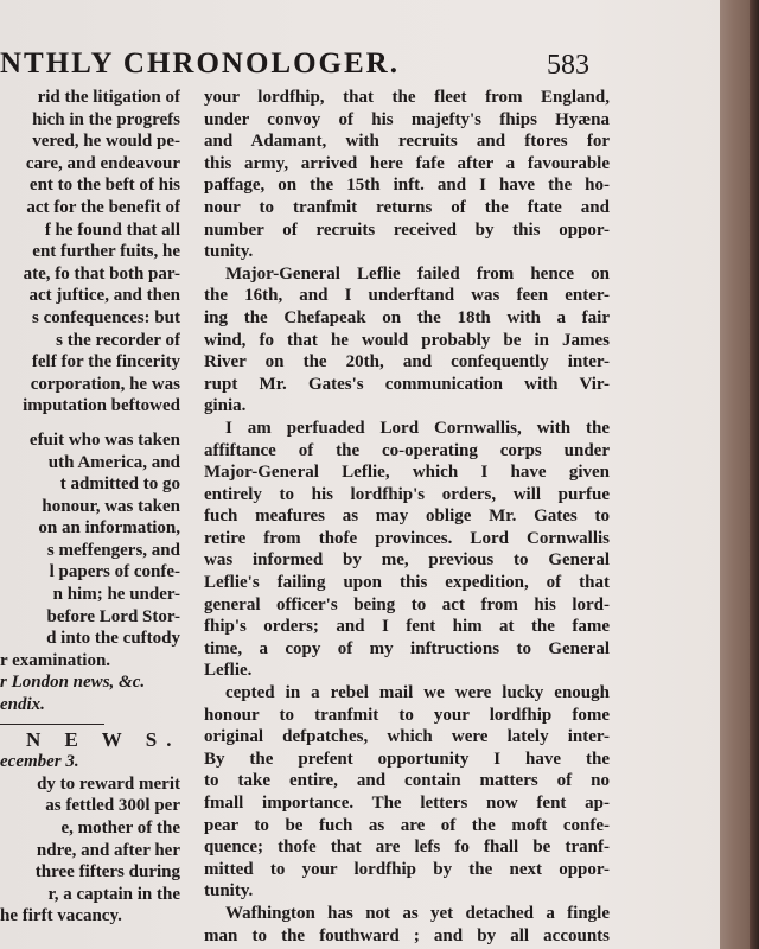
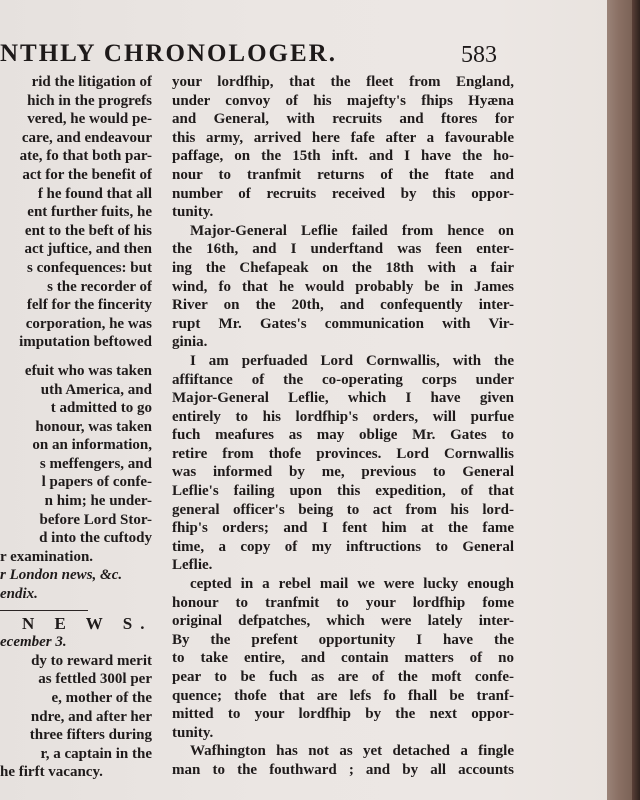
  NTHLY CHRONOLOGER.
  583
  rid the litigation of
  hich in the progrefs
  vered, he would pe-
  care, and endeavour
- ent to the beft of his
+ ate, fo that both par-
  act for the benefit of
  f he found that all
  ent further fuits, he
- ate, fo that both par-
+ ent to the beft of his
  act juftice, and then
  s confequences: but
  s the recorder of
  felf for the fincerity
  corporation, he was
  imputation beftowed
  efuit who was taken
  uth America, and
  t admitted to go
  honour, was taken
  on an information,
  s meffengers, and
  l papers of confe-
  n him; he under-
  before Lord Stor-
  d into the cuftody
  r examination.
  r London news, &c.
  endix.
  N E W S.
  ecember 3.
  dy to reward merit
  as fettled 300l per
  e, mother of the
  ndre, and after her
  three fifters during
  r, a captain in the
  he firft vacancy.
  your lordfhip, that the fleet from England,
  under convoy of his majefty's fhips Hyæna
- and Adamant, with recruits and ftores for
+ and General, with recruits and ftores for
  this army, arrived here fafe after a favourable
  paffage, on the 15th inft. and I have the ho-
  nour to tranfmit returns of the ftate and
  number of recruits received by this oppor-
  tunity.
  Major-General Leflie failed from hence on
  the 16th, and I underftand was feen enter-
  ing the Chefapeak on the 18th with a fair
  wind, fo that he would probably be in James
  River on the 20th, and confequently inter-
  rupt Mr. Gates's communication with Vir-
  ginia.
  I am perfuaded Lord Cornwallis, with the
  affiftance of the co-operating corps under
  Major-General Leflie, which I have given
  entirely to his lordfhip's orders, will purfue
  fuch meafures as may oblige Mr. Gates to
  retire from thofe provinces. Lord Cornwallis
  was informed by me, previous to General
  Leflie's failing upon this expedition, of that
  general officer's being to act from his lord-
  fhip's orders; and I fent him at the fame
  time, a copy of my inftructions to General
  Leflie.
  cepted in a rebel mail we were lucky enough
  honour to tranfmit to your lordfhip fome
  original defpatches, which were lately inter-
  By the prefent opportunity I have the
  to take entire, and contain matters of no
- fmall importance. The letters now fent ap-
  pear to be fuch as are of the moft confe-
  quence; thofe that are lefs fo fhall be tranf-
  mitted to your lordfhip by the next oppor-
  tunity.
  Wafhington has not as yet detached a fingle
  man to the fouthward ; and by all accounts
